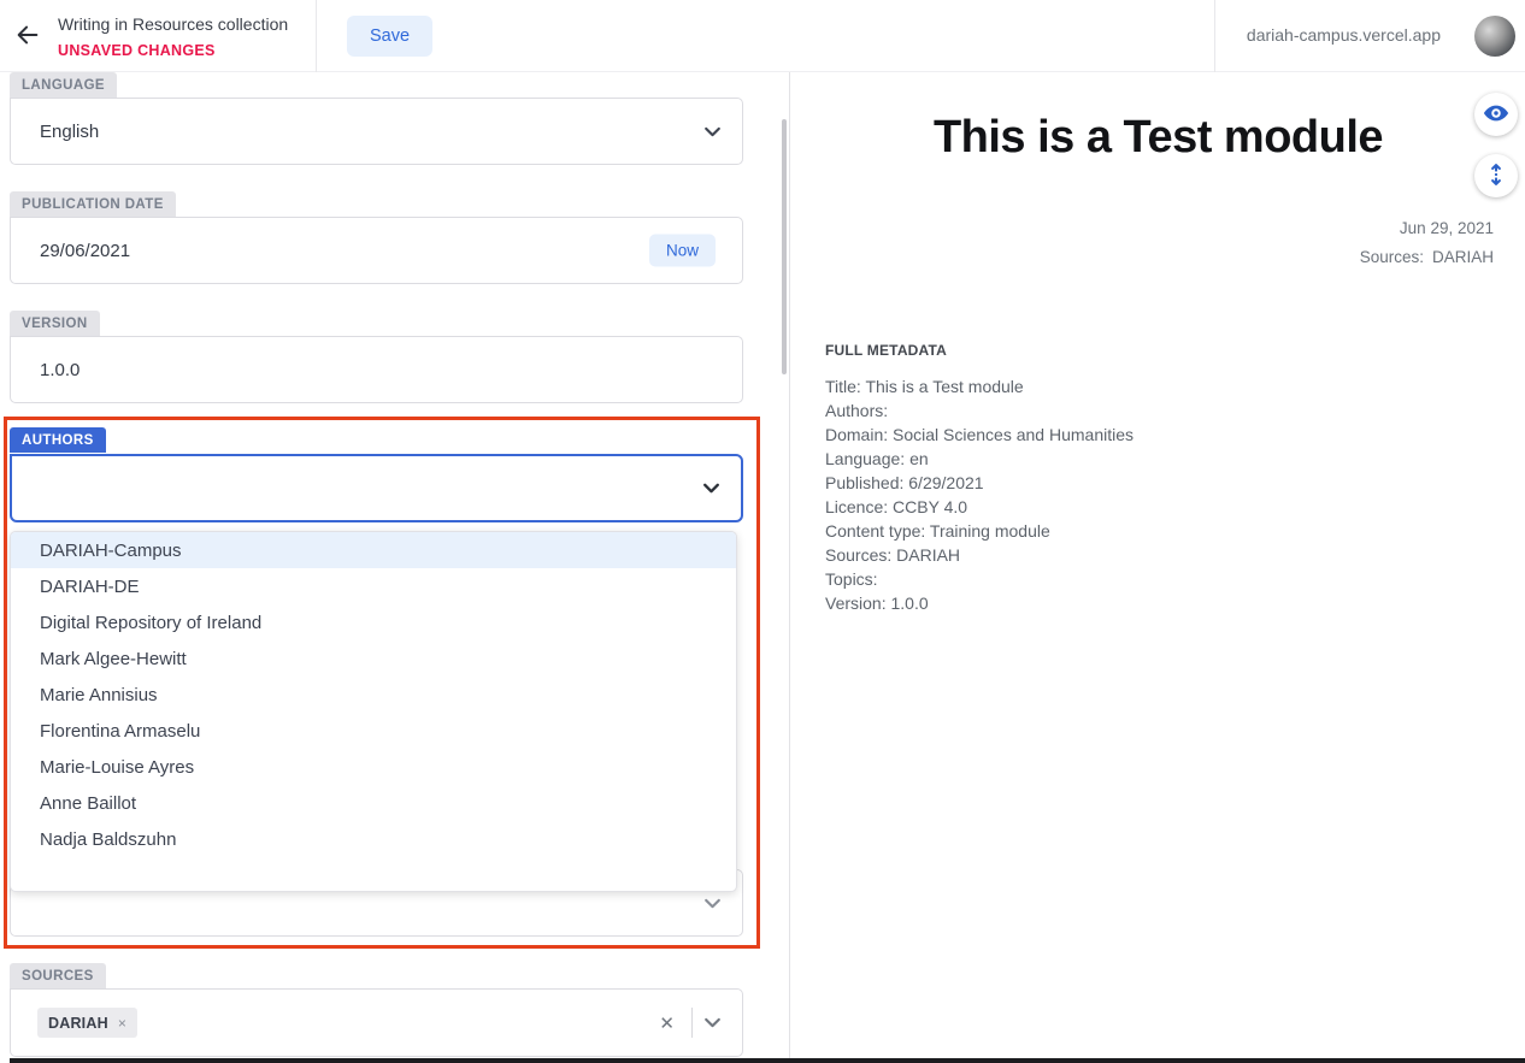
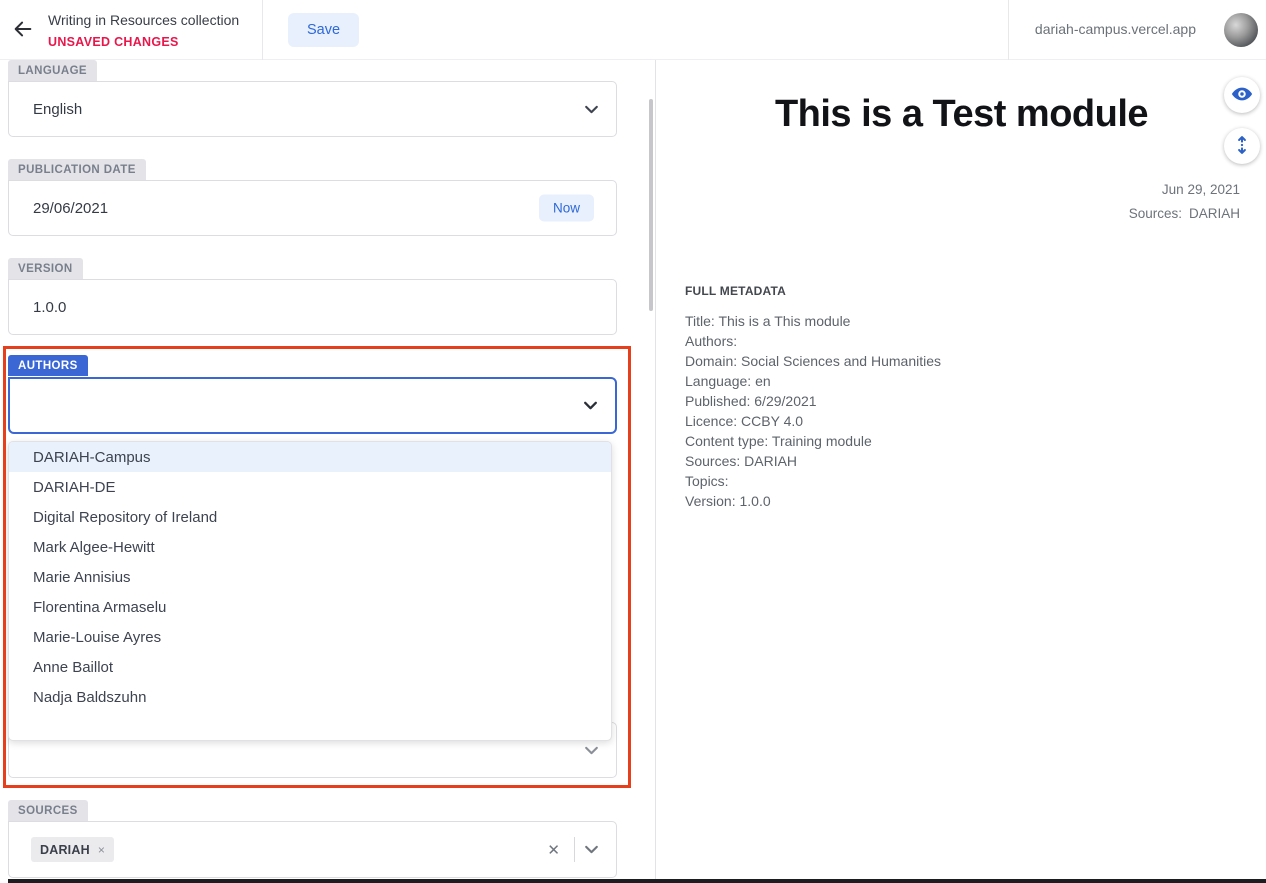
  Writing in Resources collection
  UNSAVED CHANGES
  Save
  dariah-campus.vercel.app
  LANGUAGE
  English
  PUBLICATION DATE
  29/06/2021
  Now
  VERSION
  1.0.0
  AUTHORS
  DARIAH-Campus
  DARIAH-DE
  Digital Repository of Ireland
  Mark Algee-Hewitt
  Marie Annisius
  Florentina Armaselu
  Marie-Louise Ayres
  Anne Baillot
  Nadja Baldszuhn
  SOURCES
  DARIAH
  ×
  ✕
  This is a Test module
  Jun 29, 2021
  Sources: DARIAH
  FULL METADATA
- Title: This is a Test module
+ Title: This is a This module
  Authors:
  Domain: Social Sciences and Humanities
  Language: en
  Published: 6/29/2021
  Licence: CCBY 4.0
  Content type: Training module
  Sources: DARIAH
  Topics:
  Version: 1.0.0
